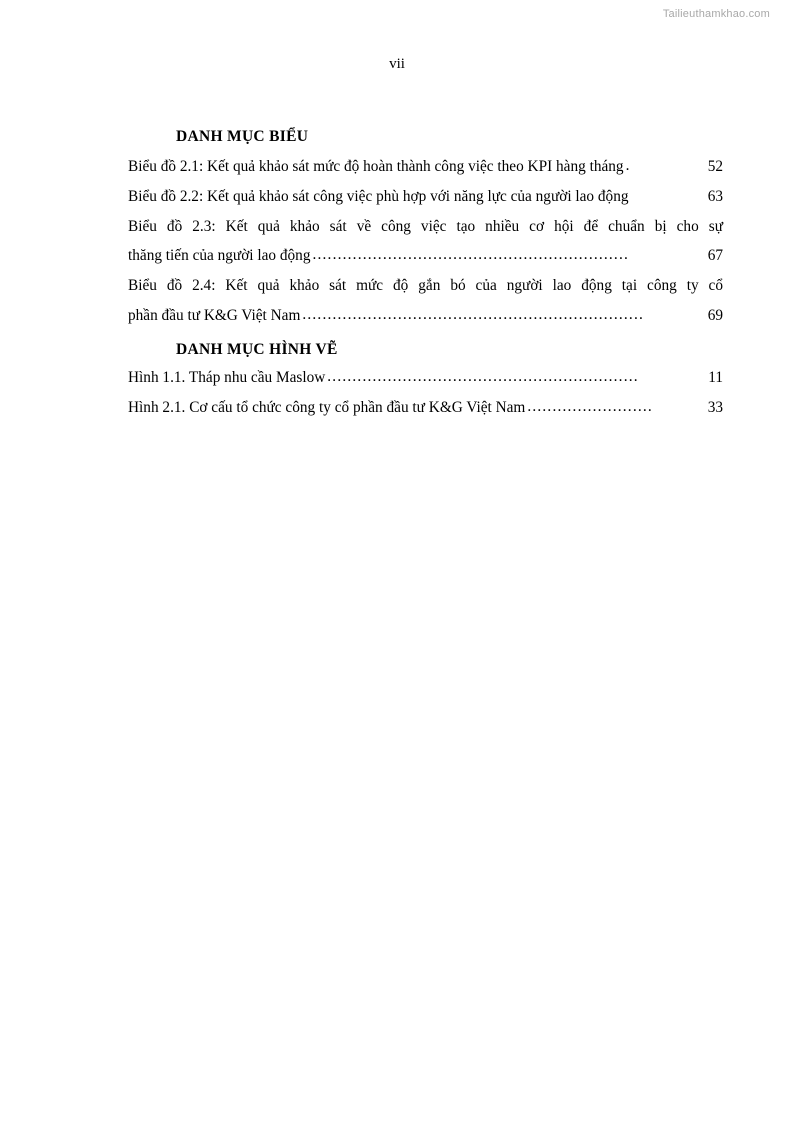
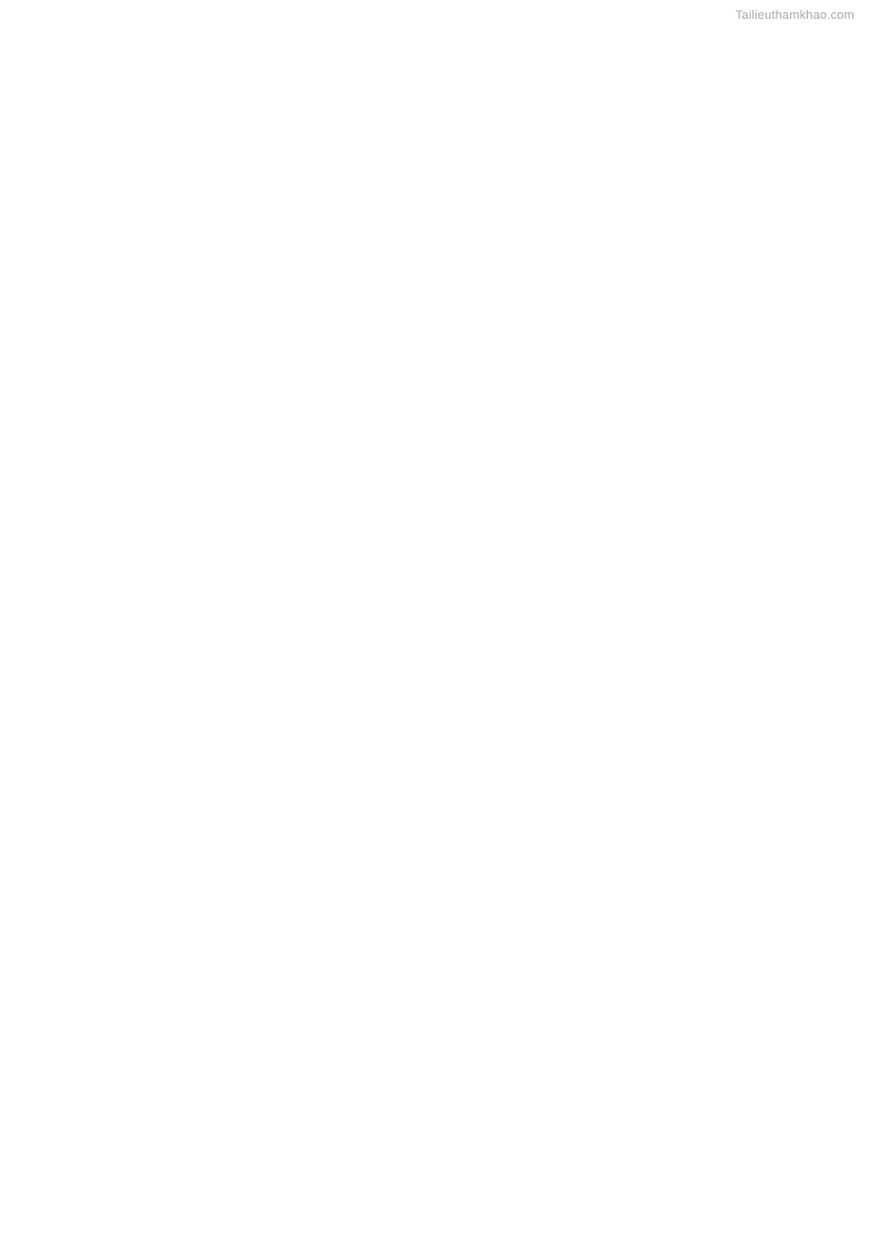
  Tailieuthamkhao.com
- vii
- DANH MỤC BIỂU
- Biểu đồ 2.1: Kết quả khảo sát mức độ hoàn thành công việc theo KPI hàng tháng
- .
- 52
- Biểu đồ 2.2: Kết quả khảo sát công việc phù hợp với năng lực của người lao động
- 63
- Biểu đồ 2.3: Kết quả khảo sát về công việc tạo nhiều cơ hội để chuẩn bị cho sự
- thăng tiến của người lao động
- ...............................................................
- 67
- Biểu đồ 2.4: Kết quả khảo sát mức độ gắn bó của người lao động tại công ty cổ
- phần đầu tư K&G Việt Nam
- ....................................................................
- 69
- DANH MỤC HÌNH VẼ
- Hình 1.1. Tháp nhu cầu Maslow
- ..............................................................
- 11
- Hình 2.1. Cơ cấu tổ chức công ty cổ phần đầu tư K&G Việt Nam
- .........................
- 33
